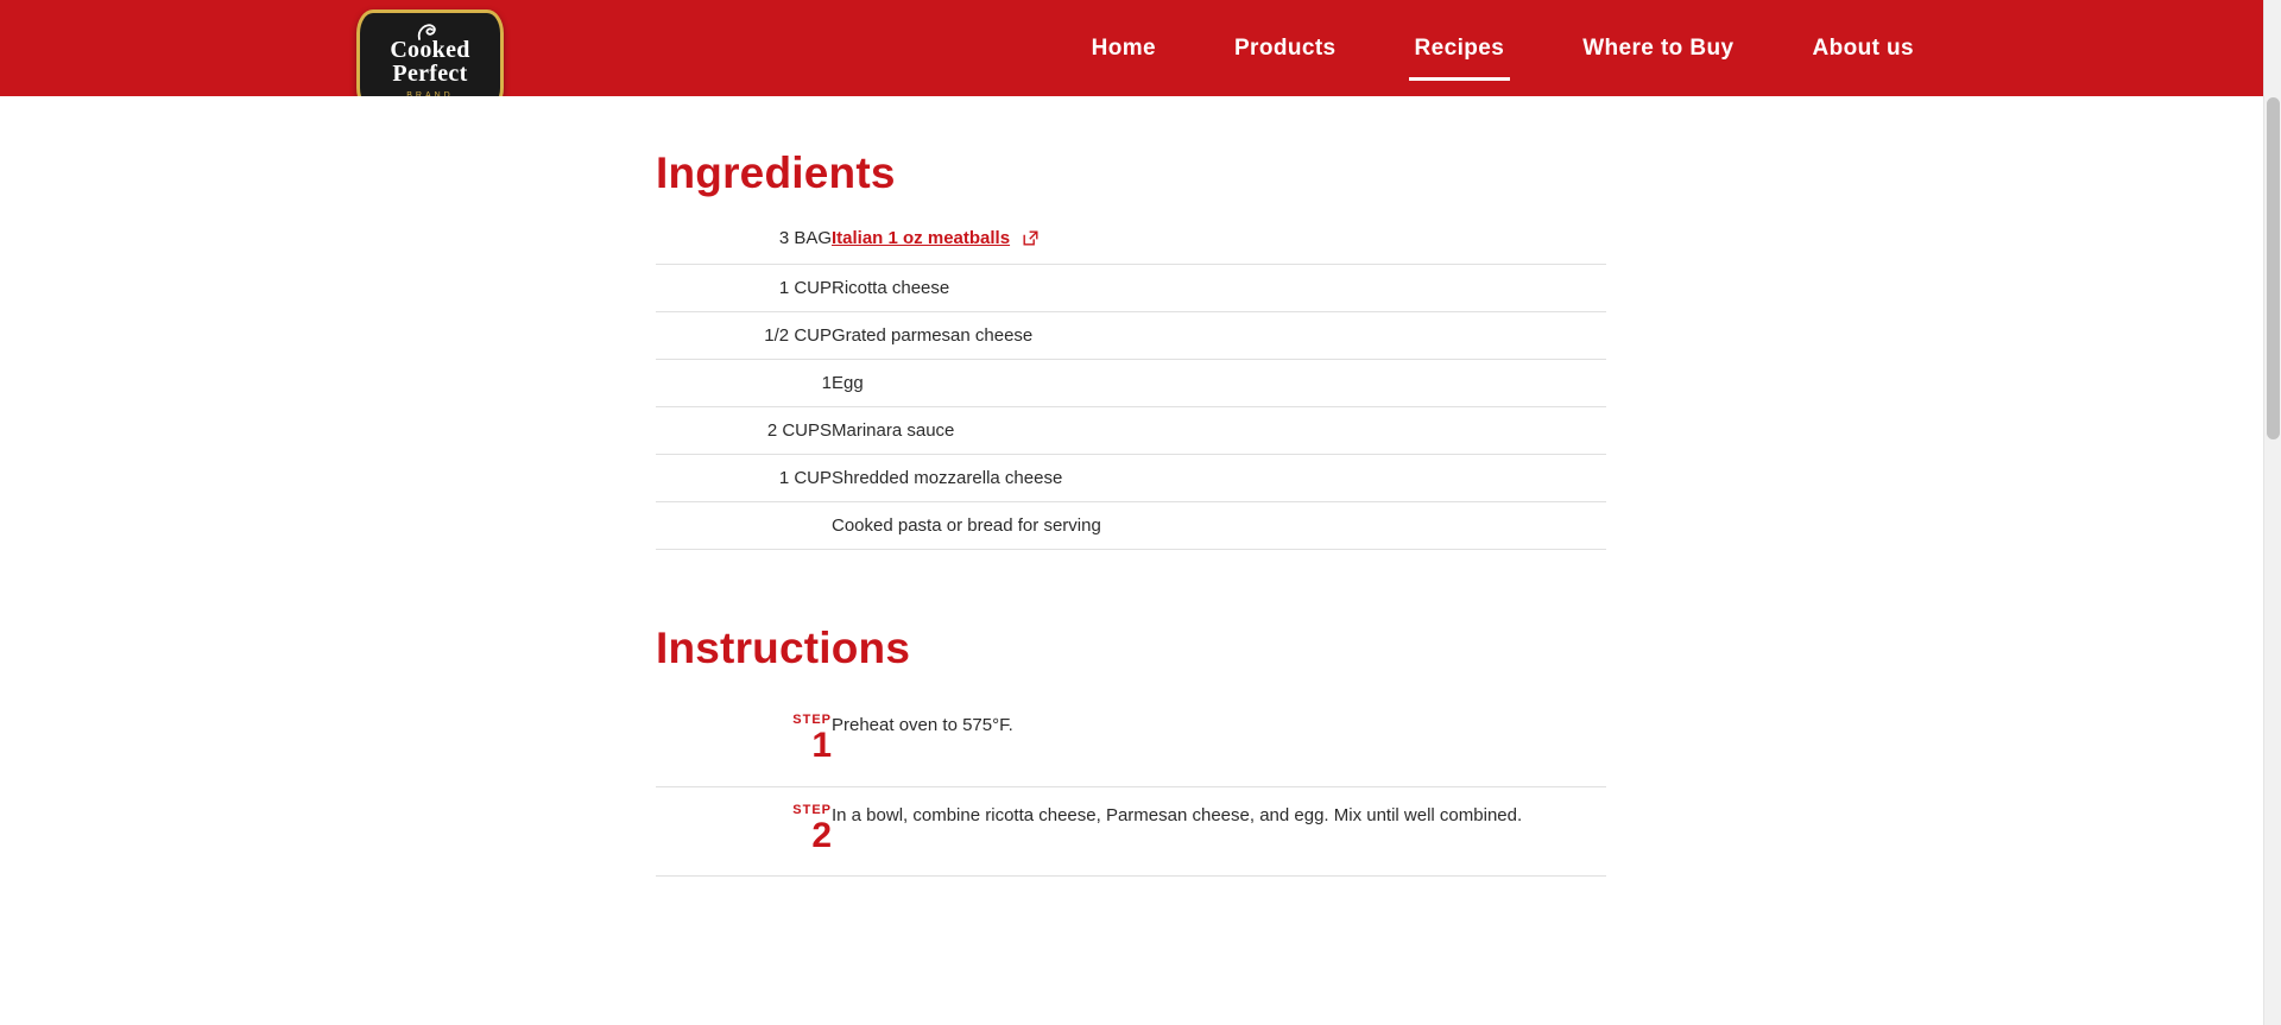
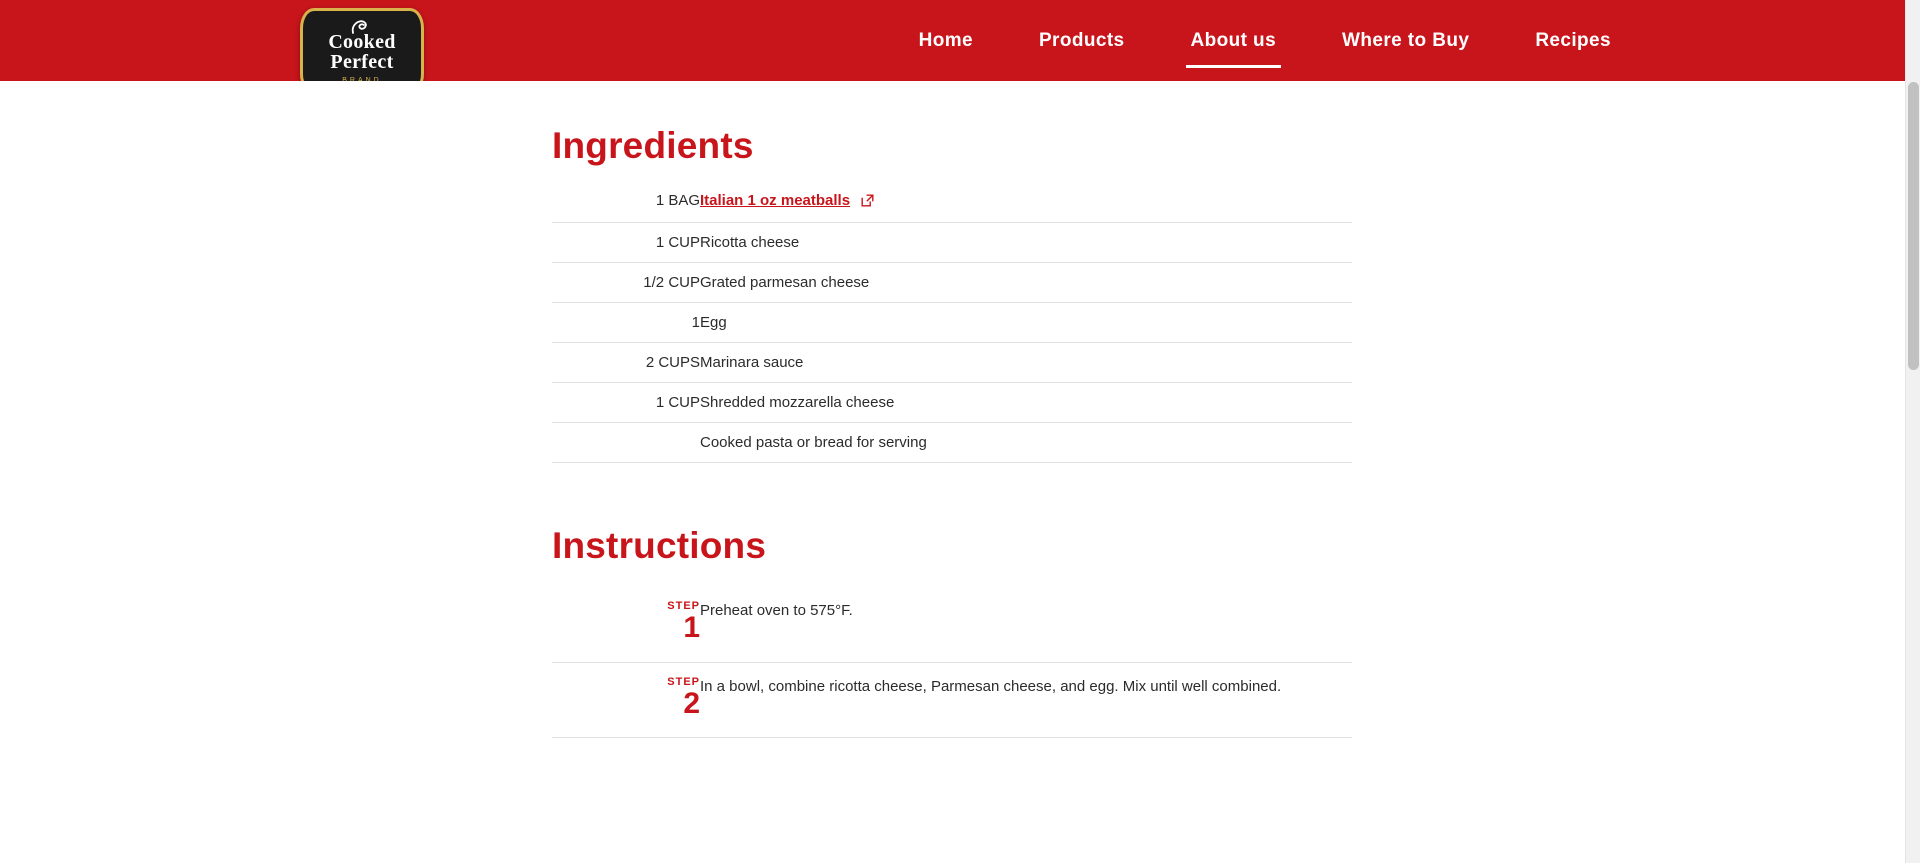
  Cooked
  Perfect
  Home
  Products
- Recipes
+ About us
  Where to Buy
- About us
+ Recipes
  Ingredients
- 3 BAG	Italian 1 oz meatballs
+ 1 BAG	Italian 1 oz meatballs
  1 CUP	Ricotta cheese
  1/2 CUP	Grated parmesan cheese
  1	Egg
  2 CUPS	Marinara sauce
  1 CUP	Shredded mozzarella cheese
  	Cooked pasta or bread for serving
  Instructions
  STEP 1	Preheat oven to 575°F.
  STEP 2	In a bowl, combine ricotta cheese, Parmesan cheese, and egg. Mix until well combined.
